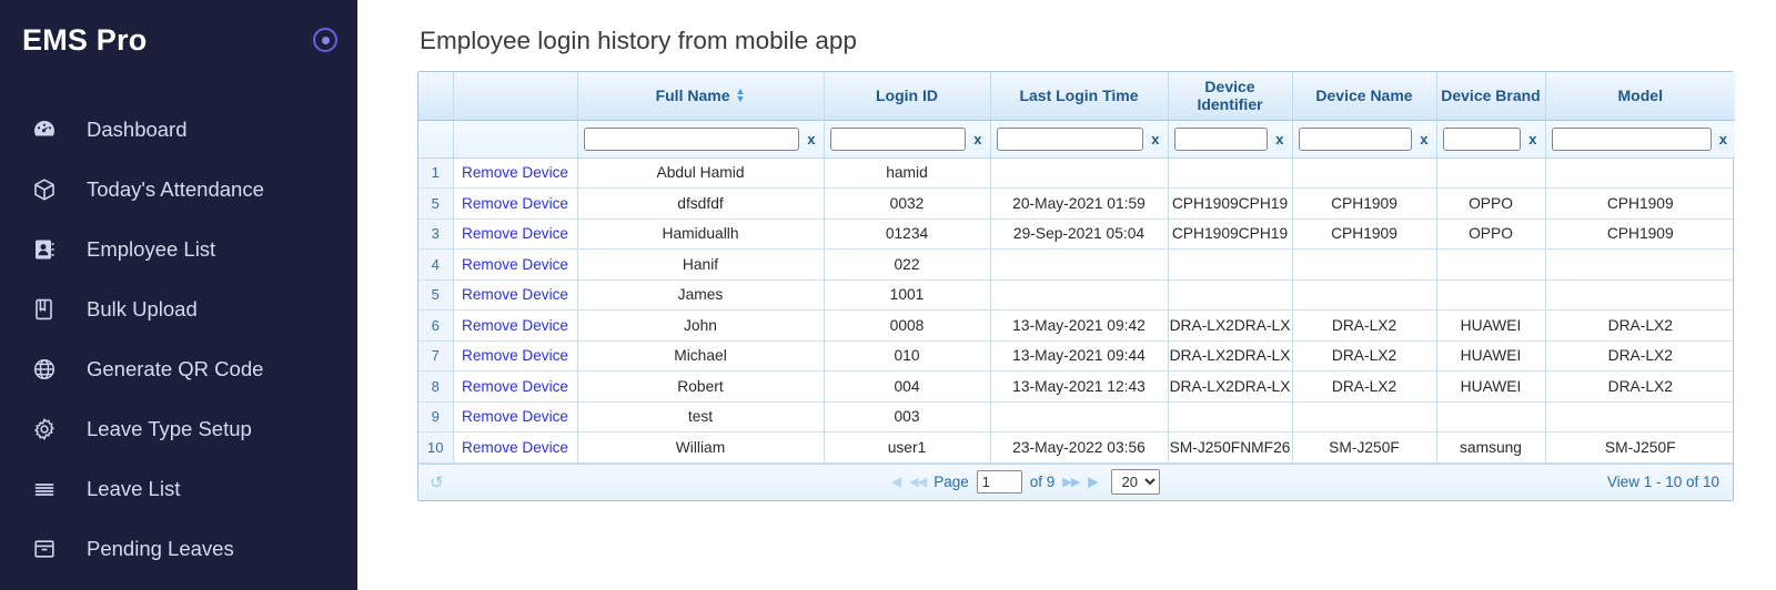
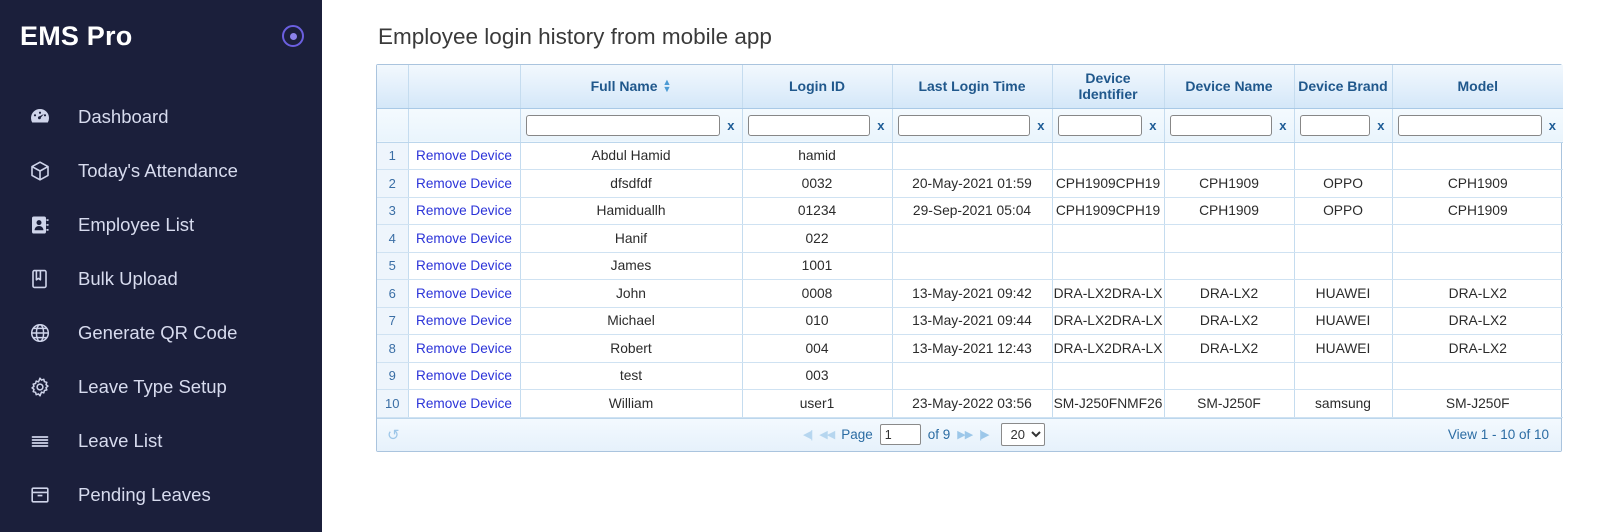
  EMS Pro
  Dashboard
  Today's Attendance
  Employee List
  Bulk Upload
  Generate QR Code
  Leave Type Setup
  Leave List
  Pending Leaves
  Employee login history from mobile app
  		Full Name ▲▼	Login ID	Last Login Time	Device Identifier	Device Name	Device Brand	Model
  		x	x	x	x	x	x	x
  1	Remove Device	Abdul Hamid	hamid
- 5	Remove Device	dfsdfdf	0032	20-May-2021 01:59	CPH1909CPH19	CPH1909	OPPO	CPH1909
+ 2	Remove Device	dfsdfdf	0032	20-May-2021 01:59	CPH1909CPH19	CPH1909	OPPO	CPH1909
  3	Remove Device	Hamiduallh	01234	29-Sep-2021 05:04	CPH1909CPH19	CPH1909	OPPO	CPH1909
  4	Remove Device	Hanif	022
  5	Remove Device	James	1001
  6	Remove Device	John	0008	13-May-2021 09:42	DRA-LX2DRA-LX	DRA-LX2	HUAWEI	DRA-LX2
  7	Remove Device	Michael	010	13-May-2021 09:44	DRA-LX2DRA-LX	DRA-LX2	HUAWEI	DRA-LX2
  8	Remove Device	Robert	004	13-May-2021 12:43	DRA-LX2DRA-LX	DRA-LX2	HUAWEI	DRA-LX2
  9	Remove Device	test	003
  10	Remove Device	William	user1	23-May-2022 03:56	SM-J250FNMF26	SM-J250F	samsung	SM-J250F
  ↺
  ◀|
  ◀◀
  Page
  1
  of 9
  ▶▶
  |▶
  20
  View 1 - 10 of 10
